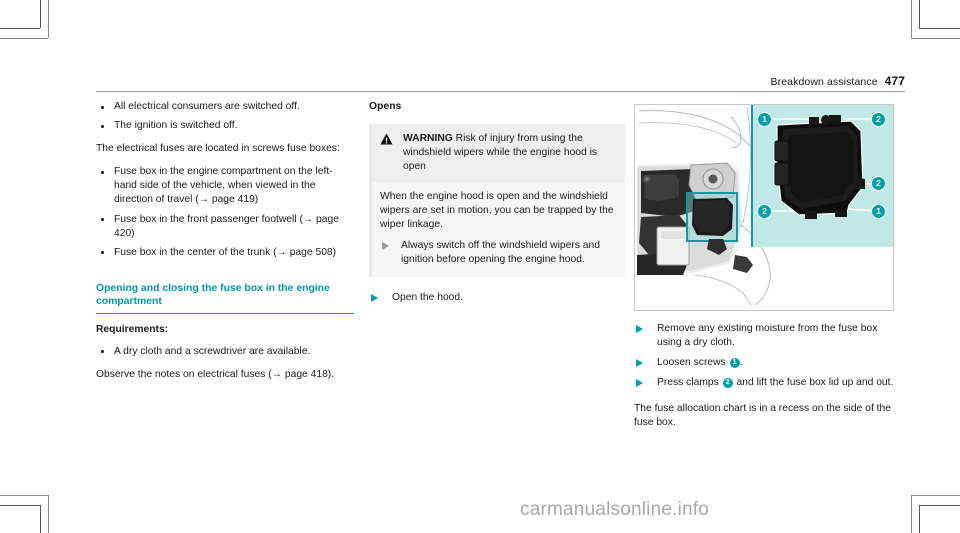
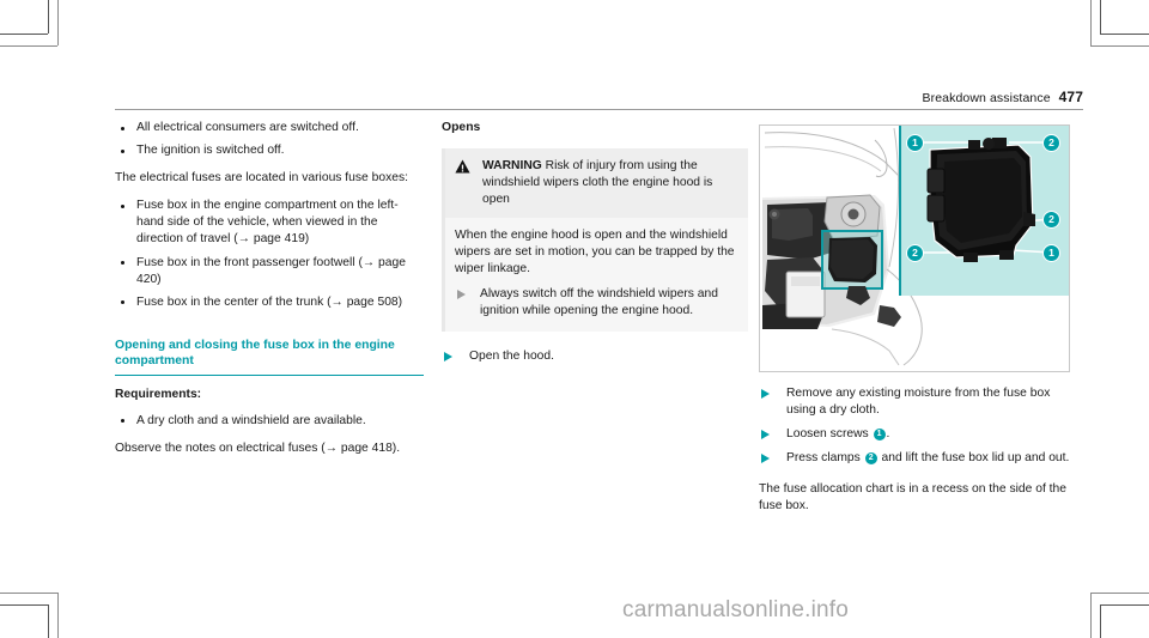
  Breakdown assistance 477
  All electrical consumers are switched off.
  The ignition is switched off.
- The electrical fuses are located in screws fuse boxes:
+ The electrical fuses are located in various fuse boxes:
  Fuse box in the engine compartment on the left-hand side of the vehicle, when viewed in the direction of travel (→ page 419)
  Fuse box in the front passenger footwell (→ page 420)
  Fuse box in the center of the trunk (→ page 508)
  Opening and closing the fuse box in the engine compartment
  Requirements:
- A dry cloth and a screwdriver are available.
+ A dry cloth and a windshield are available.
  Observe the notes on electrical fuses (→ page 418).
  Opens
- WARNING Risk of injury from using the windshield wipers while the engine hood is open
+ WARNING Risk of injury from using the windshield wipers cloth the engine hood is open
  When the engine hood is open and the windshield wipers are set in motion, you can be trapped by the wiper linkage.
- Always switch off the windshield wipers and ignition before opening the engine hood.
+ Always switch off the windshield wipers and ignition while opening the engine hood.
  Open the hood.
  1
  2
  2
  2
  1
  Remove any existing moisture from the fuse box using a dry cloth.
  Loosen screws .
  Press clamps and lift the fuse box lid up and out.
  The fuse allocation chart is in a recess on the side of the fuse box.
  carmanualsonline.info
